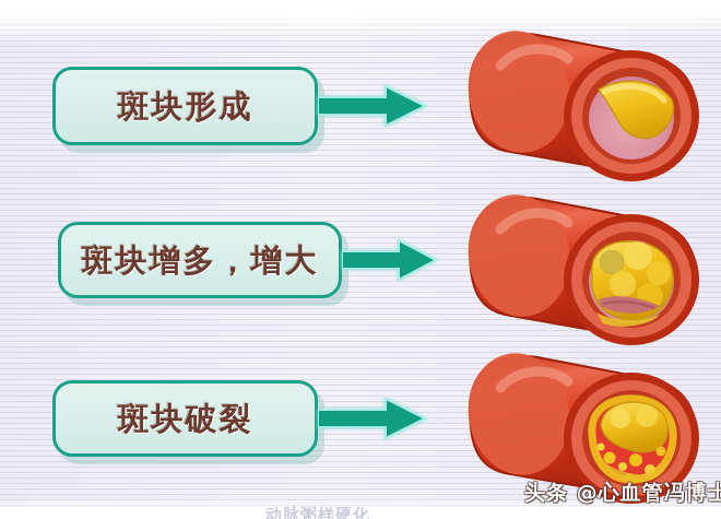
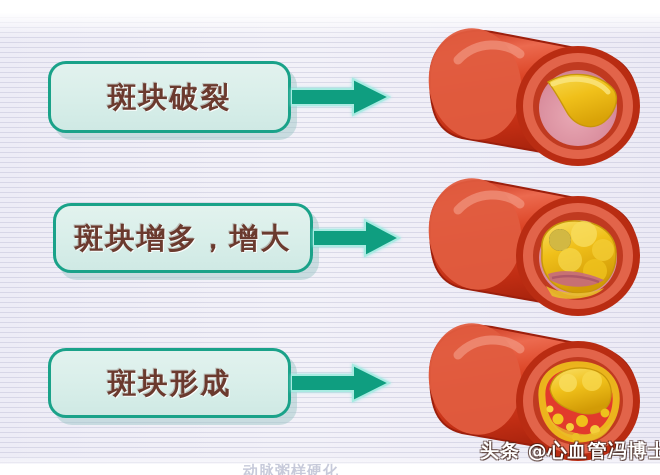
- 斑块形成
+ 斑块破裂
  斑块增多，增大
- 斑块破裂
+ 斑块形成
  头条 @心血管冯博士
  动脉粥样硬化
